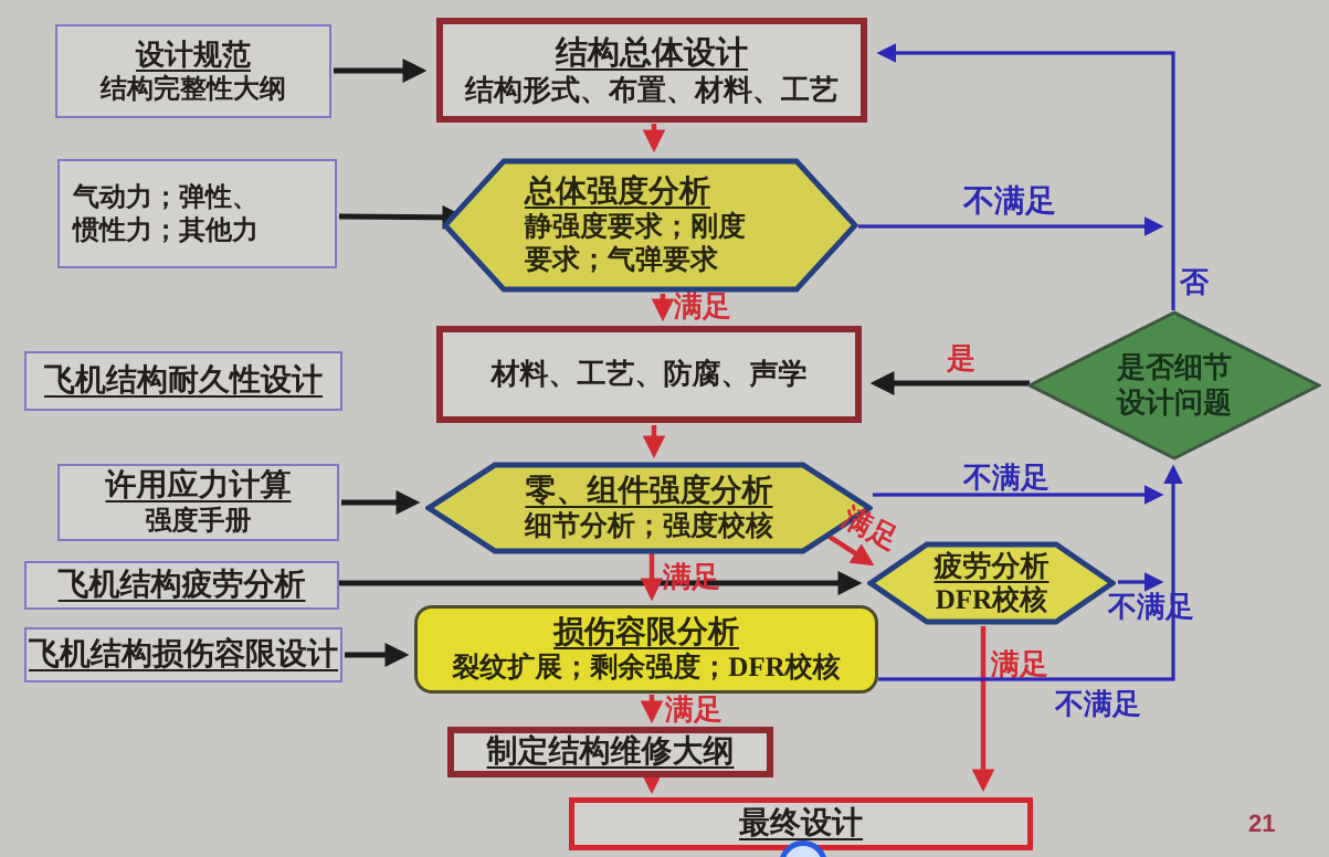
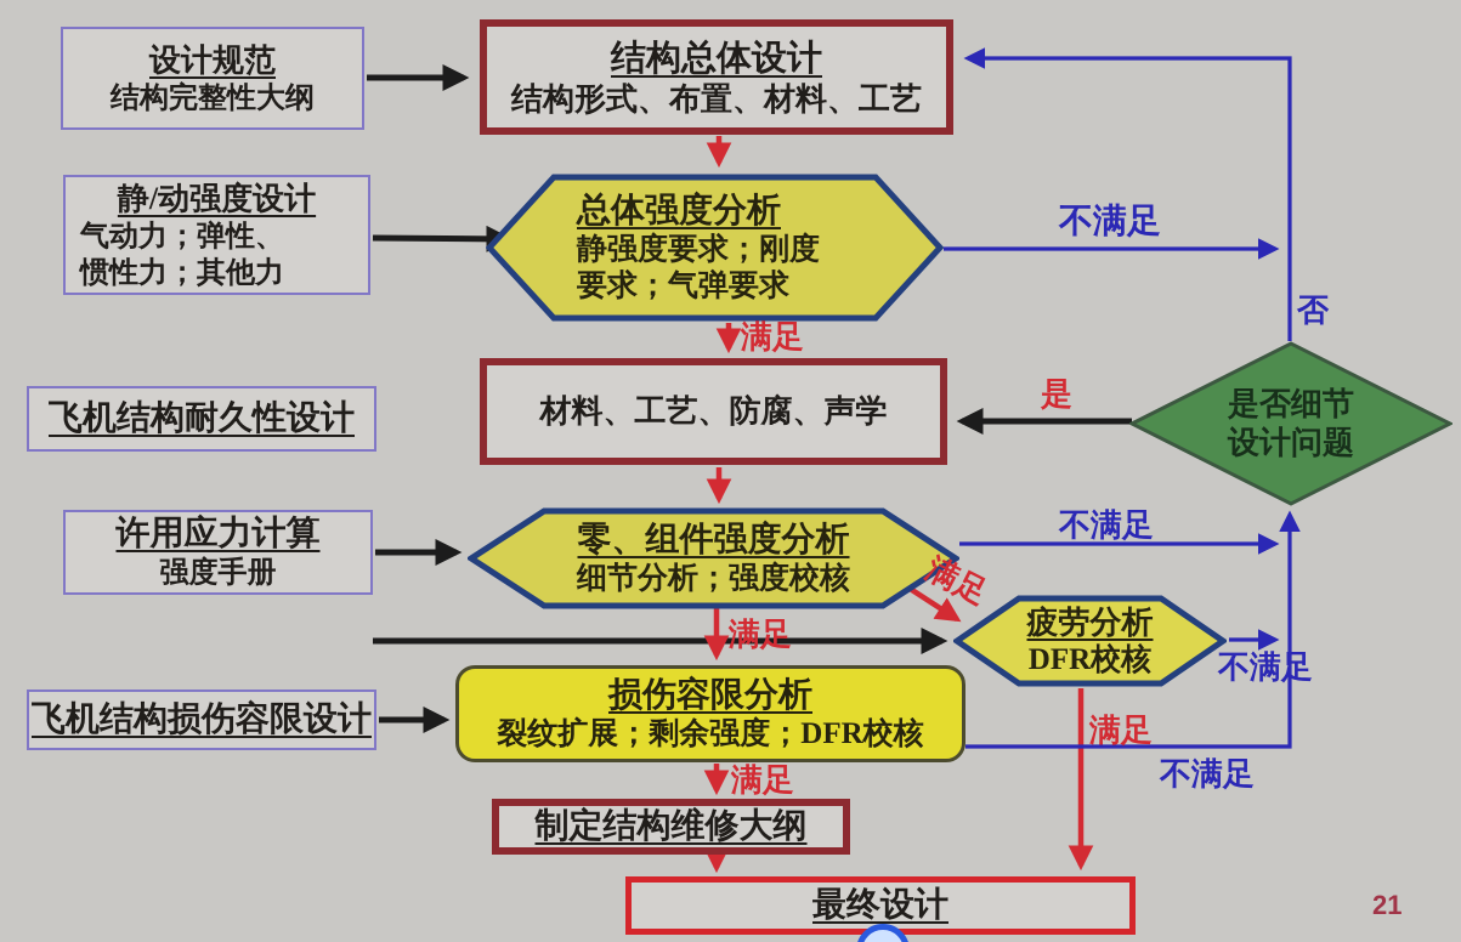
  设计规范
  结构完整性大纲
+ 静/动强度设计
  气动力；弹性、
  惯性力；其他力
  飞机结构耐久性设计
  许用应力计算
  强度手册
- 飞机结构疲劳分析
  飞机结构损伤容限设计
  结构总体设计
  结构形式、布置、材料、工艺
  材料、工艺、防腐、声学
  制定结构维修大纲
  最终设计
  总体强度分析
  静强度要求；刚度
  要求；气弹要求
  零、组件强度分析
  细节分析；强度校核
  疲劳分析
  DFR校核
  损伤容限分析
  裂纹扩展；剩余强度；DFR校核
  是否细节
  设计问题
  不满足
  否
  满足
  是
  不满足
  满足
  不满足
  满足
  不满足
  满足
  21
